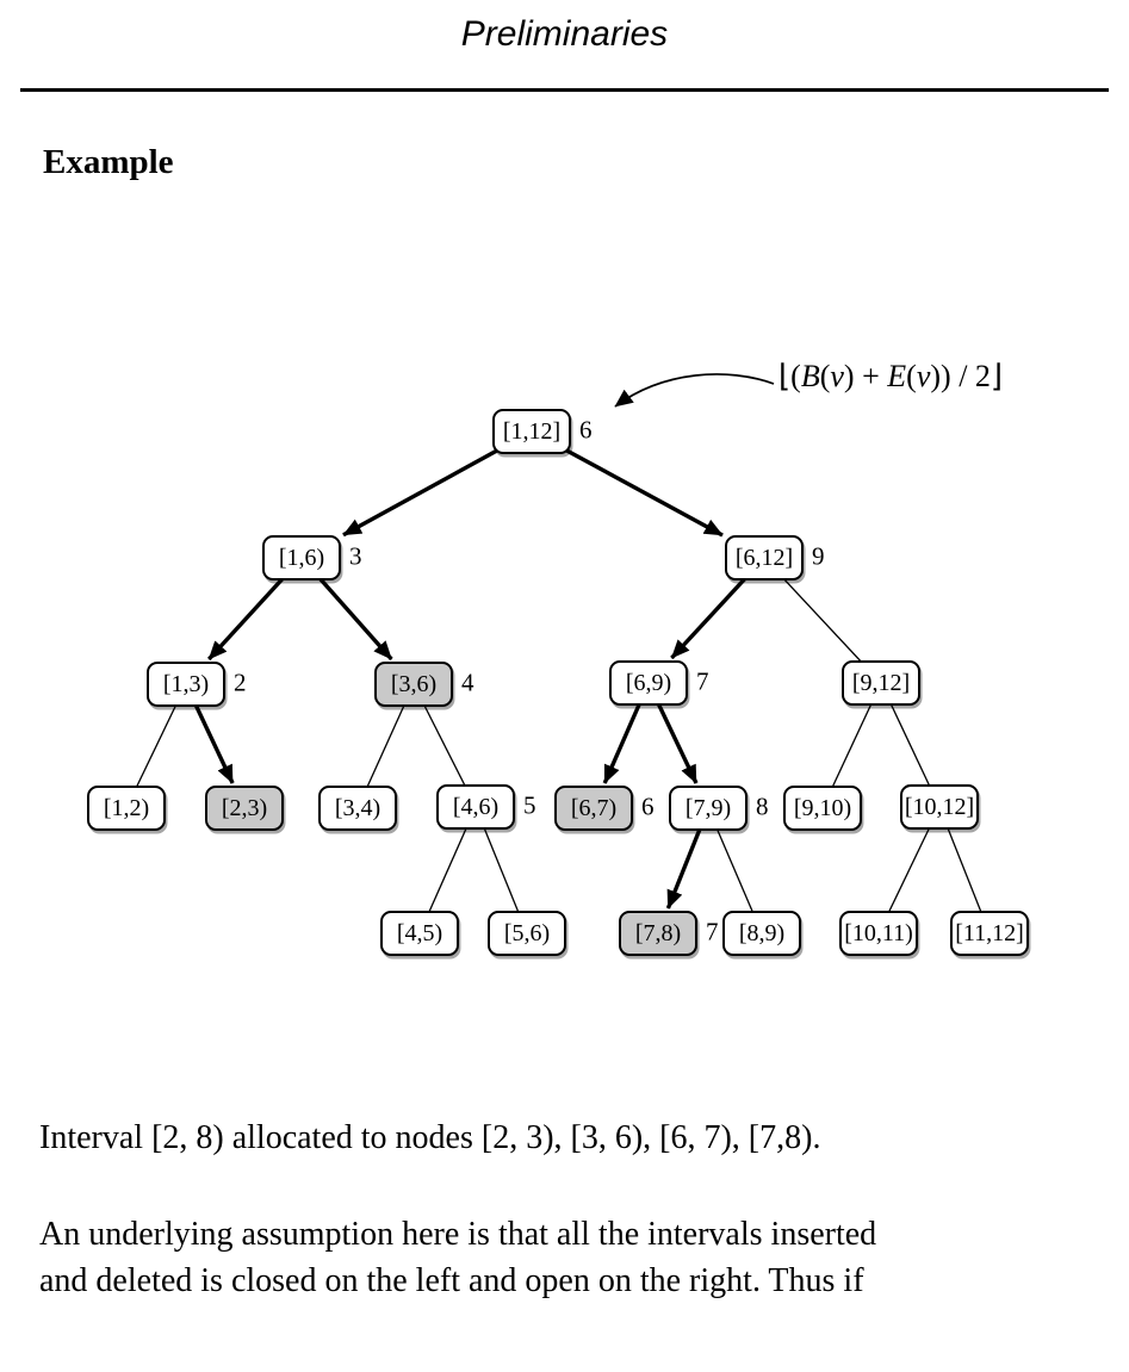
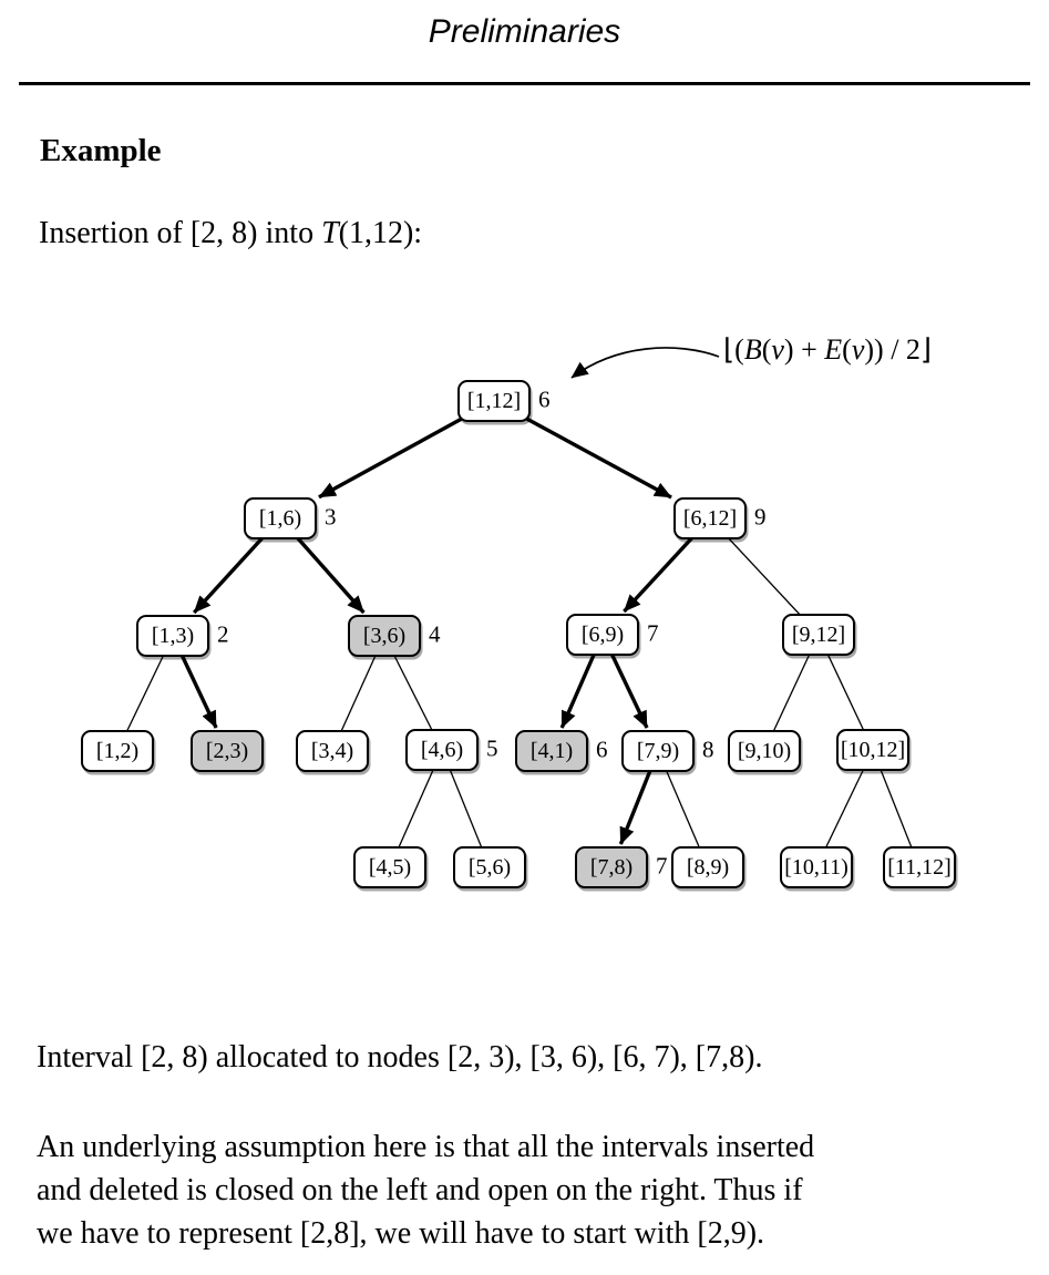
  Preliminaries
  Example
+ Insertion of [2, 8) into T(1,12):
  [1,12]
  6
  [1,6)
  3
  [6,12]
  9
  [1,3)
  2
  [3,6)
  4
  [6,9)
  7
  [9,12]
  [1,2)
  [2,3)
  [3,4)
  [4,6)
  5
- [6,7)
+ [4,1)
  6
  [7,9)
  8
  [9,10)
  [10,12]
  [4,5)
  [5,6)
  [7,8)
  7
  [8,9)
  [10,11)
  [11,12]
  ⌊(B(v) + E(v)) / 2⌋
  Interval [2, 8) allocated to nodes [2, 3), [3, 6), [6, 7), [7,8).
  An underlying assumption here is that all the intervals inserted
  and deleted is closed on the left and open on the right. Thus if
+ we have to represent [2,8], we will have to start with [2,9).
